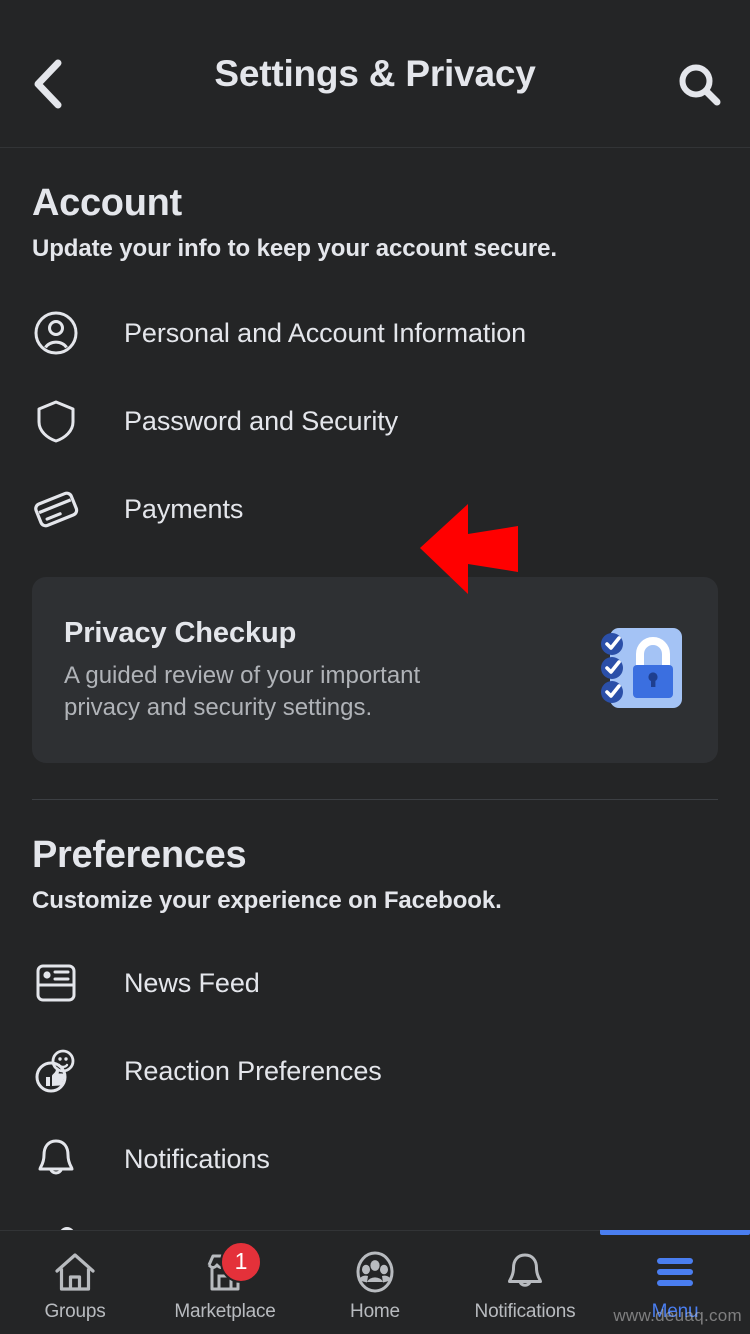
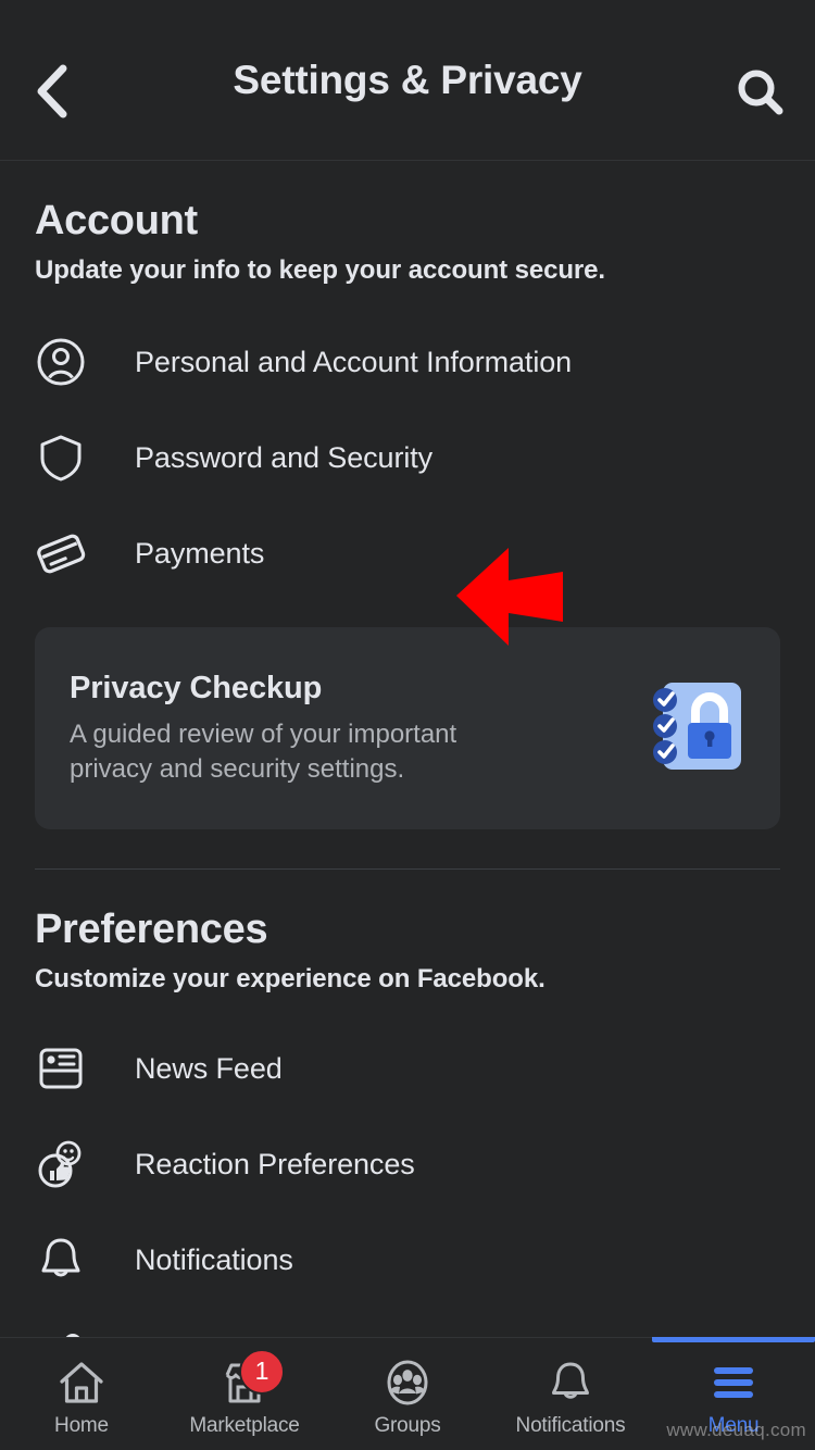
  Settings & Privacy
  Account
  Update your info to keep your account secure.
  Personal and Account Information
  Password and Security
  Payments
  Privacy Checkup
  A guided review of your important privacy and security settings.
  Preferences
  Customize your experience on Facebook.
  News Feed
  Reaction Preferences
  Notifications
- Groups
+ Home
  1
  Marketplace
- Home
+ Groups
  Notifications
  Menu
  www.deuaq.com
